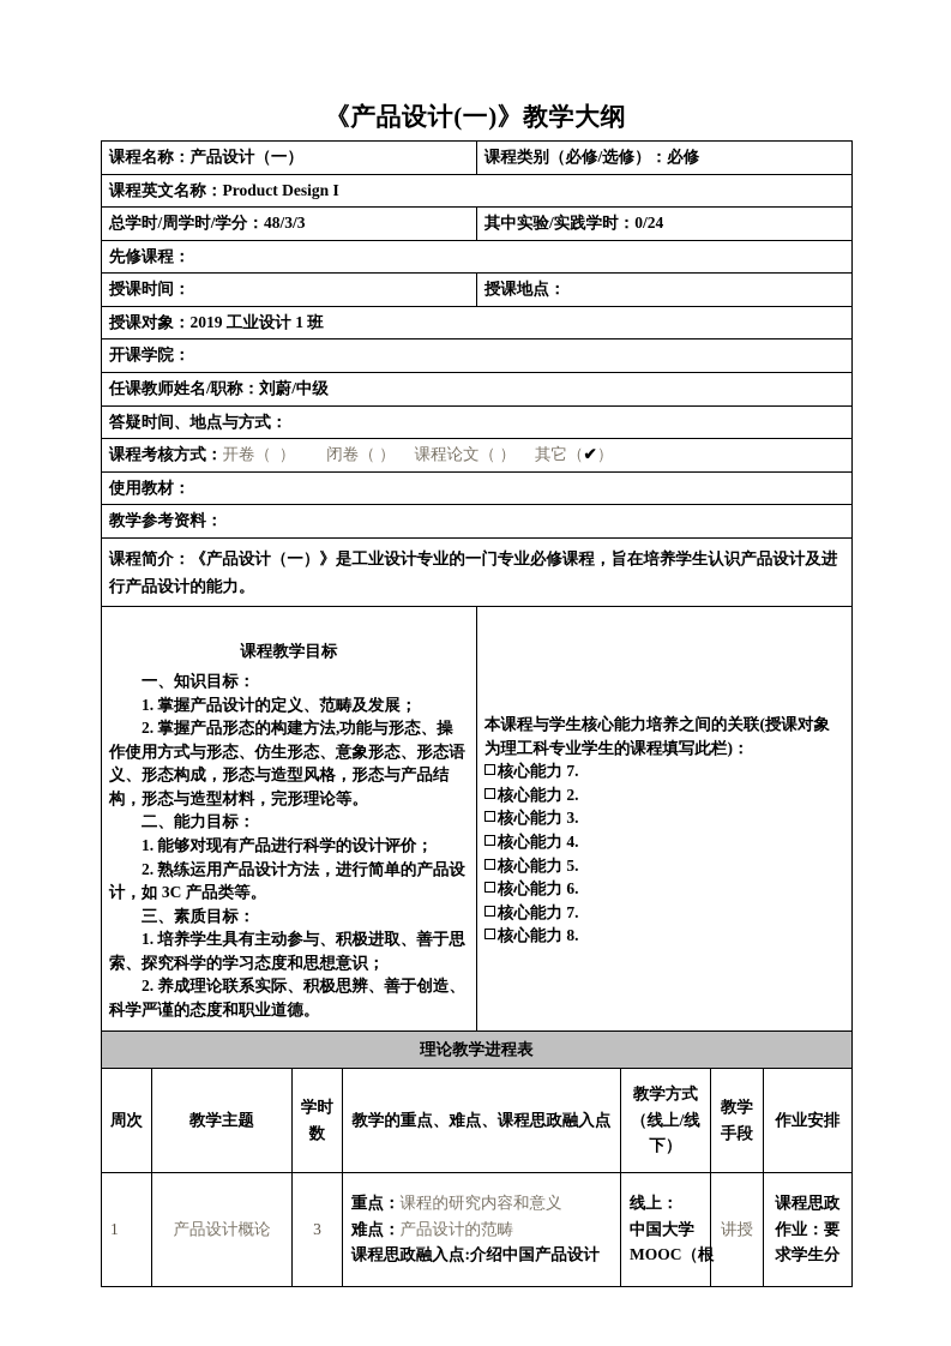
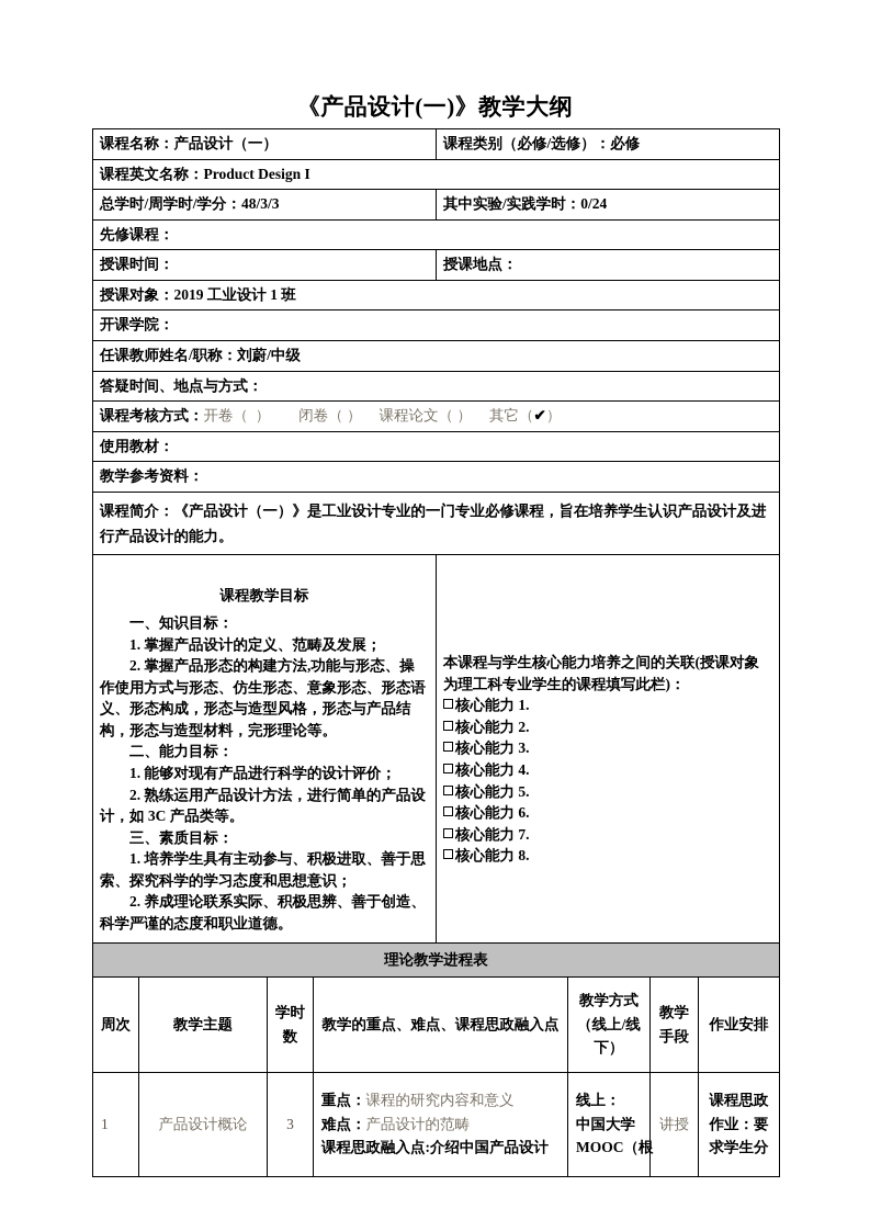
  《产品设计(一)》教学大纲
  课程名称：产品设计（一）	课程类别（必修/选修）：必修
  课程英文名称：Product Design I
  总学时/周学时/学分：48/3/3	其中实验/实践学时：0/24
  先修课程：
  授课时间：	授课地点：
  授课对象：2019 工业设计 1 班
  开课学院：
  任课教师姓名/职称：刘蔚/中级
  答疑时间、地点与方式：
  课程考核方式：开卷（ ） 闭卷（ ） 课程论文（ ） 其它（✔）
  使用教材：
  教学参考资料：
  课程简介：《产品设计（一）》是工业设计专业的一门专业必修课程，旨在培养学生认识产品设计及进行产品设计的能力。
- 课程教学目标 一、知识目标： 1. 掌握产品设计的定义、范畴及发展； 2. 掌握产品形态的构建方法,功能与形态、操作使用方式与形态、仿生形态、意象形态、形态语义、形态构成，形态与造型风格，形态与产品结构，形态与造型材料，完形理论等。 二、能力目标： 1. 能够对现有产品进行科学的设计评价； 2. 熟练运用产品设计方法，进行简单的产品设计，如 3C 产品类等。 三、素质目标： 1. 培养学生具有主动参与、积极进取、善于思索、探究科学的学习态度和思想意识； 2. 养成理论联系实际、积极思辨、善于创造、科学严谨的态度和职业道德。	本课程与学生核心能力培养之间的关联(授课对象为理工科专业学生的课程填写此栏)： 核心能力 7. 核心能力 2. 核心能力 3. 核心能力 4. 核心能力 5. 核心能力 6. 核心能力 7. 核心能力 8.
+ 课程教学目标 一、知识目标： 1. 掌握产品设计的定义、范畴及发展； 2. 掌握产品形态的构建方法,功能与形态、操作使用方式与形态、仿生形态、意象形态、形态语义、形态构成，形态与造型风格，形态与产品结构，形态与造型材料，完形理论等。 二、能力目标： 1. 能够对现有产品进行科学的设计评价； 2. 熟练运用产品设计方法，进行简单的产品设计，如 3C 产品类等。 三、素质目标： 1. 培养学生具有主动参与、积极进取、善于思索、探究科学的学习态度和思想意识； 2. 养成理论联系实际、积极思辨、善于创造、科学严谨的态度和职业道德。	本课程与学生核心能力培养之间的关联(授课对象为理工科专业学生的课程填写此栏)： 核心能力 1. 核心能力 2. 核心能力 3. 核心能力 4. 核心能力 5. 核心能力 6. 核心能力 7. 核心能力 8.
  理论教学进程表
  周次	教学主题	学时数	教学的重点、难点、课程思政融入点	教学方式（线上/线下）	教学手段	作业安排
  1	产品设计概论	3	重点：课程的研究内容和意义 难点：产品设计的范畴 课程思政融入点:介绍中国产品设计	线上： 中国大学 MOOC（根	讲授	课程思政 作业：要 求学生分
